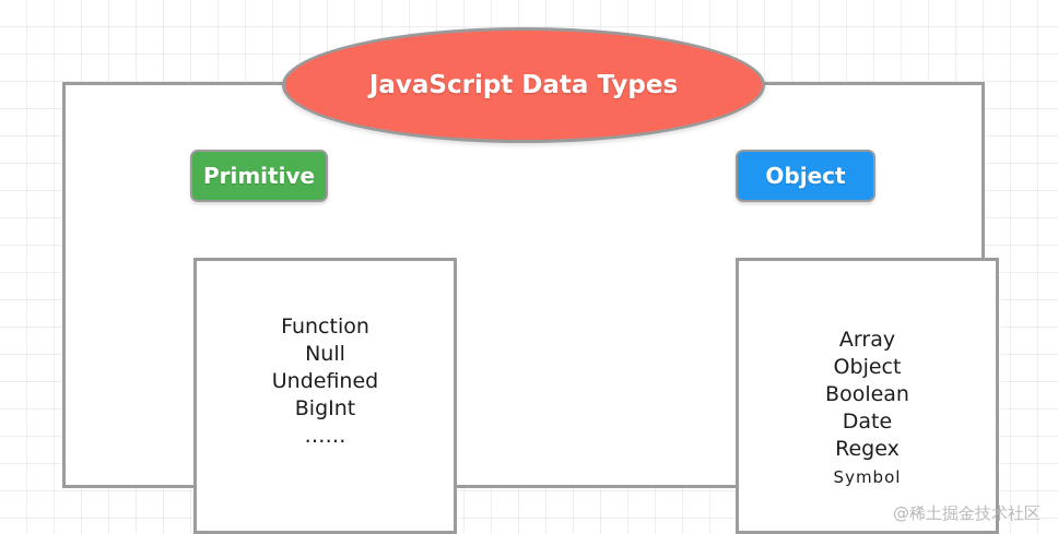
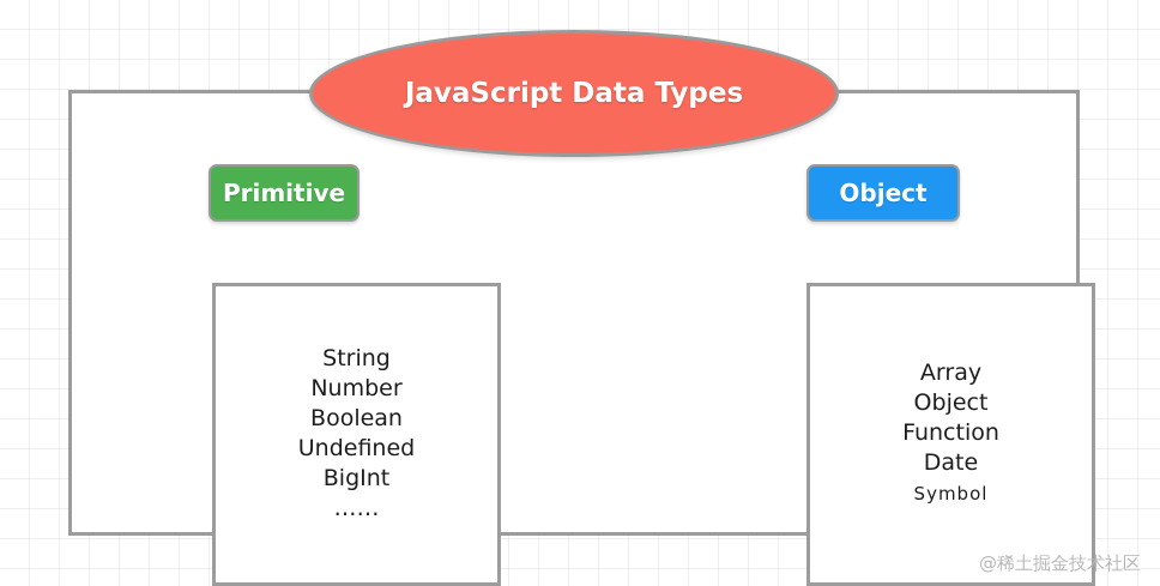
+ String
+ Number
- Function
+ Boolean
- Null
  Undefined
  BigInt
  ……
  Array
  Object
- Boolean
+ Function
  Date
- Regex
  Symbol
  Primitive
  Object
  JavaScript Data Types
  @稀土掘金技术社区
